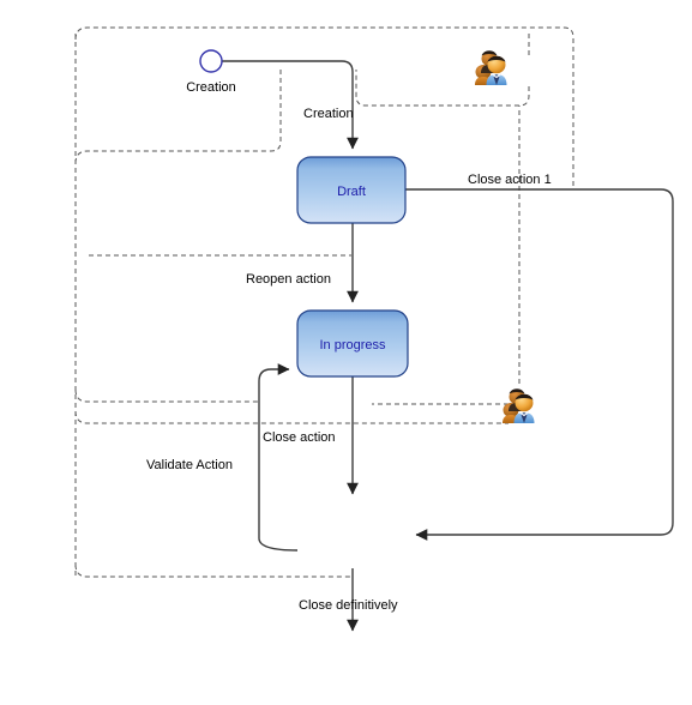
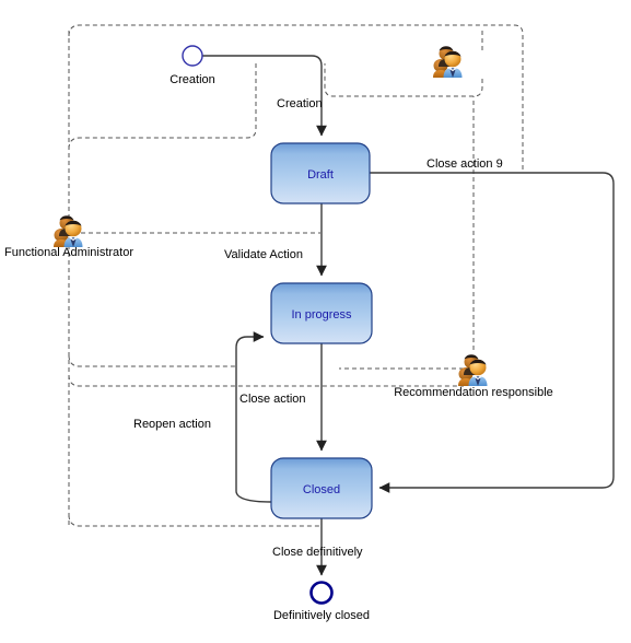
  Draft
  In progress
+ Closed
  Creation
+ Definitively closed
  Creation
- Reopen action
+ Validate Action
  Close action
- Validate Action
+ Reopen action
- Close action 1
+ Close action 9
  Close definitively
+ Functional Administrator
+ Recommendation responsible
